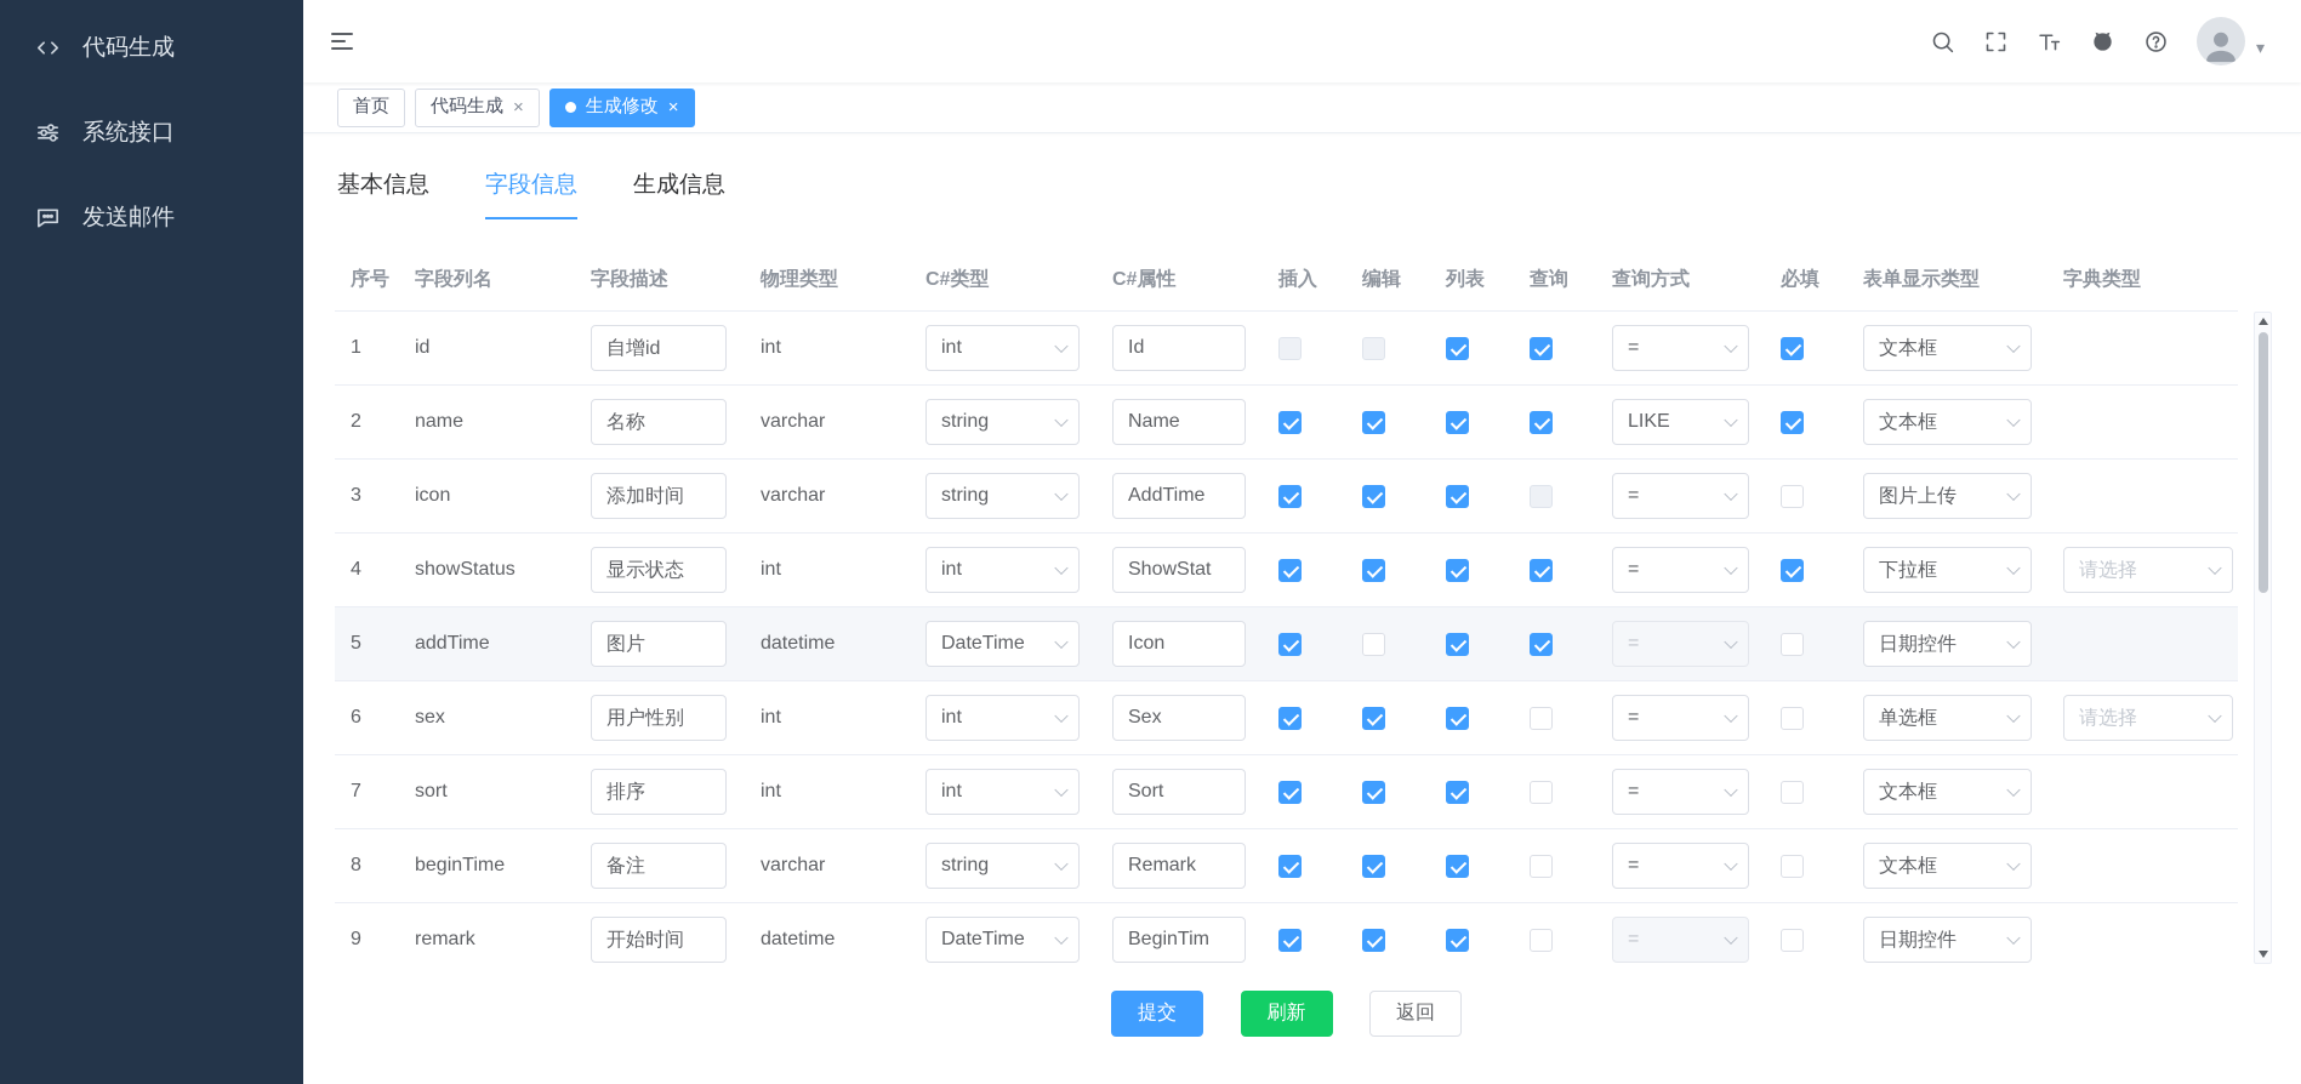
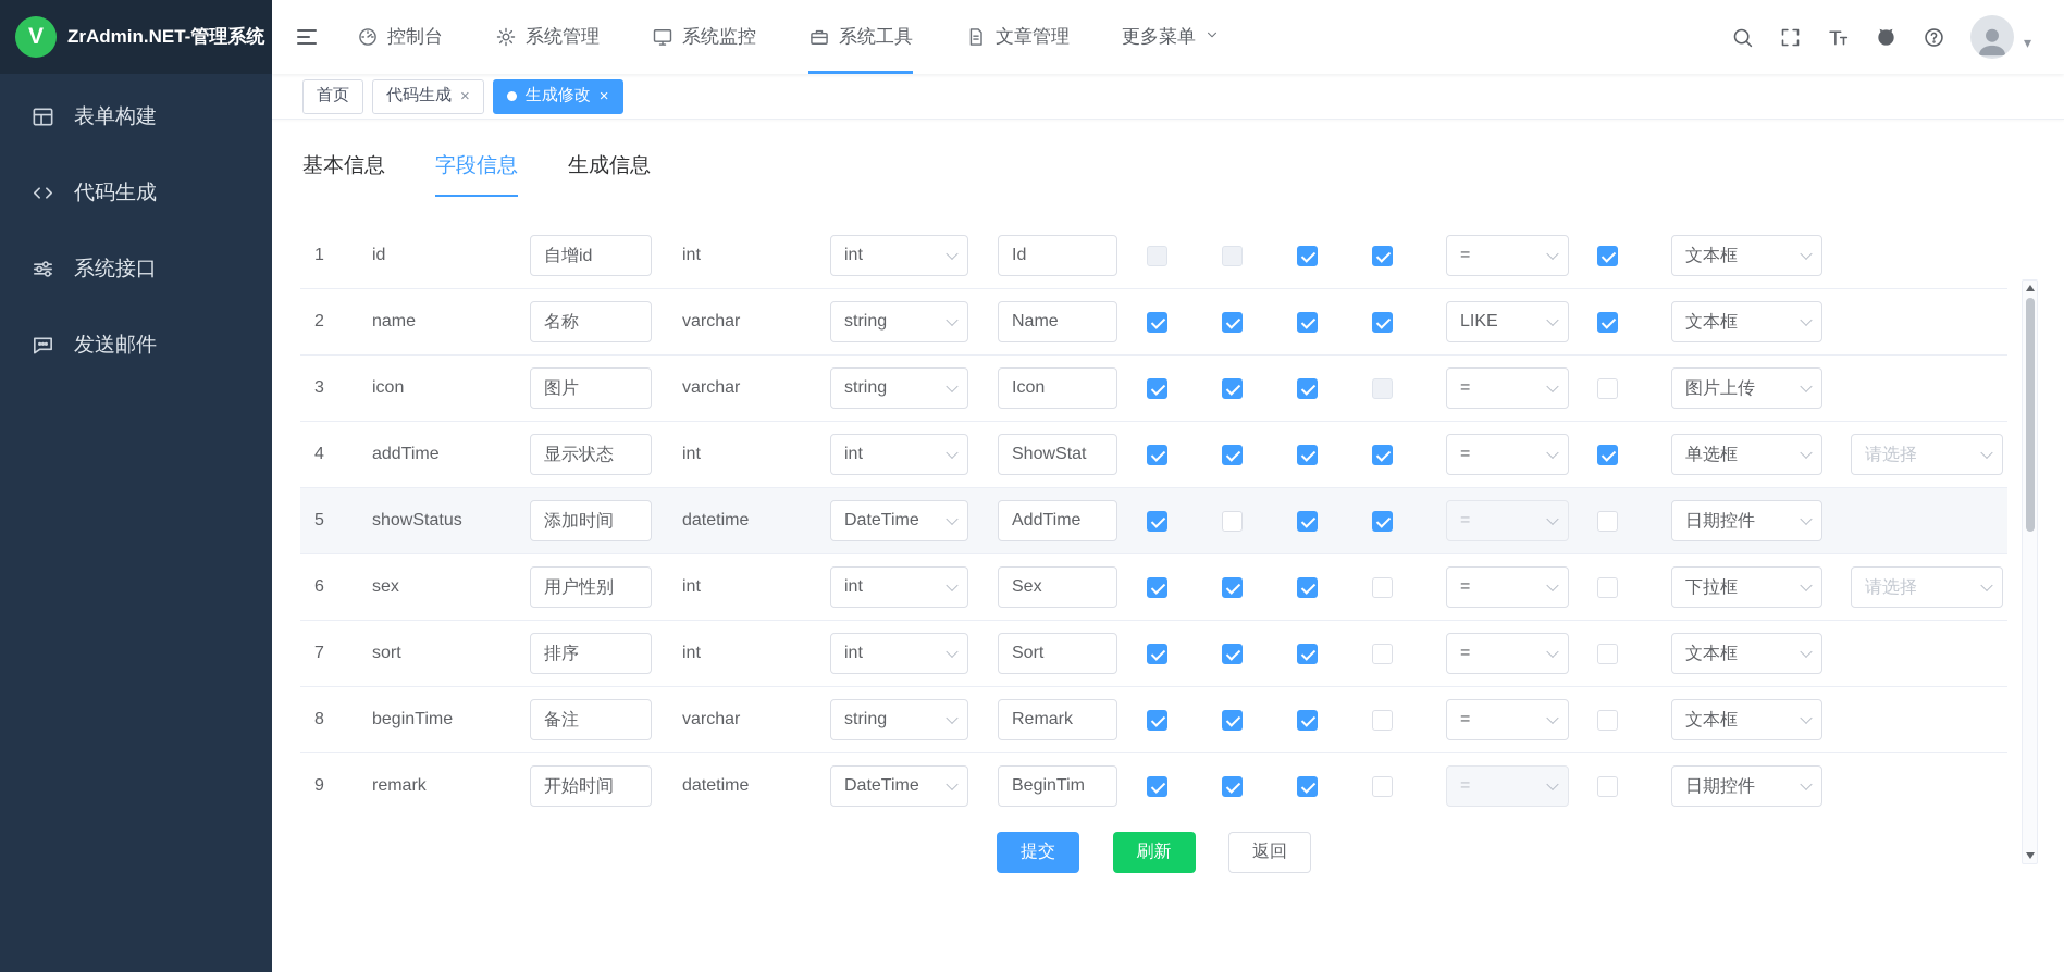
+ V
+ ZrAdmin.NET-管理系统
+ 表单构建
  代码生成
  系统接口
  发送邮件
+ 控制台
+ 系统管理
+ 系统监控
+ 系统工具
+ 文章管理
+ 更多菜单
  ▾
  首页
  代码生成
  ×
  生成修改
  ×
  基本信息
  字段信息
  生成信息
- 序号
- 字段列名
- 字段描述
- 物理类型
- C#类型
- C#属性
- 插入
- 编辑
- 列表
- 查询
- 查询方式
- 必填
- 表单显示类型
- 字典类型
  1
  id
  自增id
  int
  int
  Id
  =
  文本框
  2
  name
  名称
  varchar
  string
  Name
  LIKE
  文本框
  3
  icon
- 添加时间
+ 图片
  varchar
  string
- AddTime
+ Icon
  =
  图片上传
  4
- showStatus
+ addTime
  显示状态
  int
  int
  ShowStat
  =
- 下拉框
+ 单选框
  请选择
  5
- addTime
+ showStatus
- 图片
+ 添加时间
  datetime
  DateTime
- Icon
+ AddTime
  =
  日期控件
  6
  sex
  用户性别
  int
  int
  Sex
  =
- 单选框
+ 下拉框
  请选择
  7
  sort
  排序
  int
  int
  Sort
  =
  文本框
  8
  beginTime
  备注
  varchar
  string
  Remark
  =
  文本框
  9
  remark
  开始时间
  datetime
  DateTime
  BeginTim
  =
  日期控件
  提交 刷新 返回
